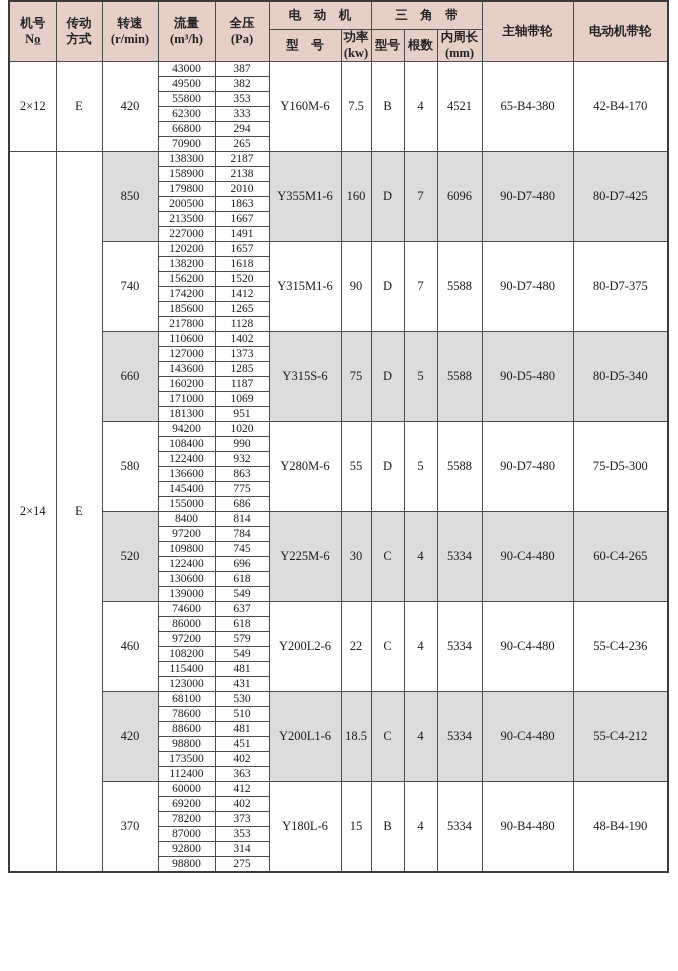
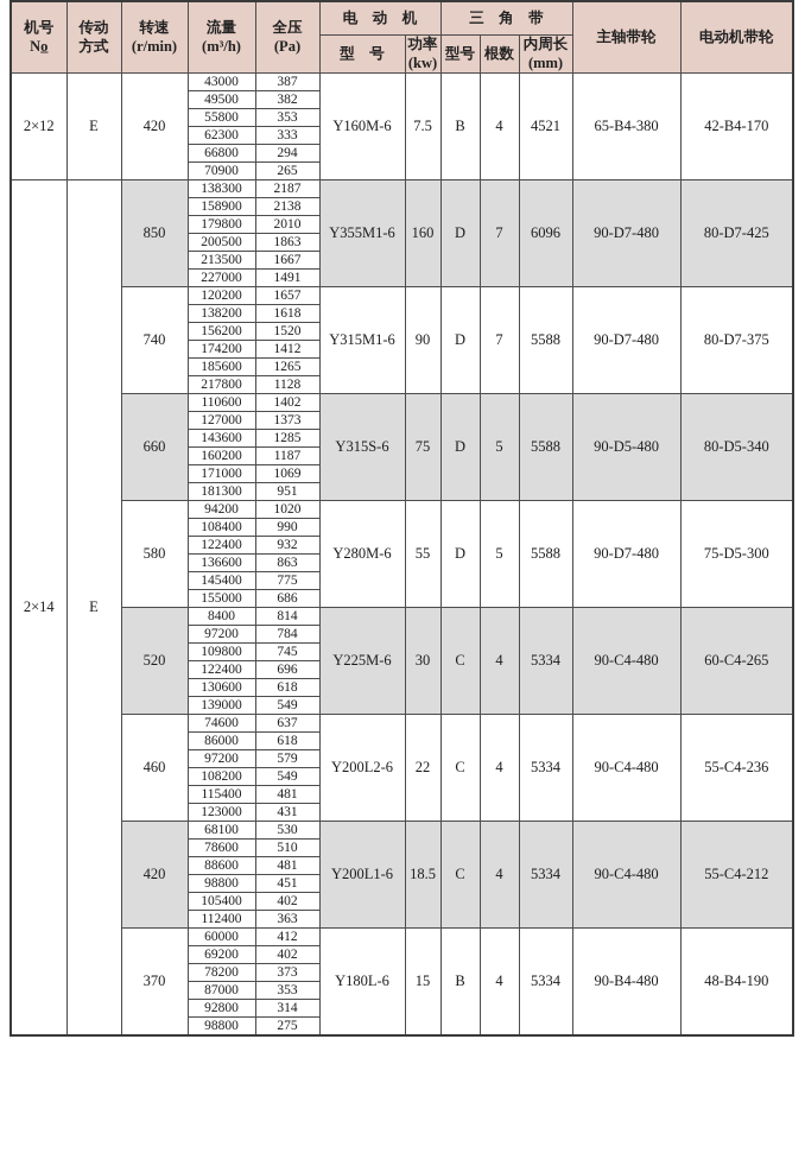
  机号 No̲	传动 方式	转速 (r/min)	流量 (m³/h)	全压 (Pa)	电 动 机	三 角 带	主轴带轮	电动机带轮
  型 号	功率 (kw)	型号	根数	内周长 (mm)
  2×12	E	420	43000	387	Y160M-6	7.5	B	4	4521	65-B4-380	42-B4-170
  49500	382
  55800	353
  62300	333
  66800	294
  70900	265
  2×14	E	850	138300	2187	Y355M1-6	160	D	7	6096	90-D7-480	80-D7-425
  158900	2138
  179800	2010
  200500	1863
  213500	1667
  227000	1491
  740	120200	1657	Y315M1-6	90	D	7	5588	90-D7-480	80-D7-375
  138200	1618
  156200	1520
  174200	1412
  185600	1265
  217800	1128
  660	110600	1402	Y315S-6	75	D	5	5588	90-D5-480	80-D5-340
  127000	1373
  143600	1285
  160200	1187
  171000	1069
  181300	951
  580	94200	1020	Y280M-6	55	D	5	5588	90-D7-480	75-D5-300
  108400	990
  122400	932
  136600	863
  145400	775
  155000	686
  520	8400	814	Y225M-6	30	C	4	5334	90-C4-480	60-C4-265
  97200	784
  109800	745
  122400	696
  130600	618
  139000	549
  460	74600	637	Y200L2-6	22	C	4	5334	90-C4-480	55-C4-236
  86000	618
  97200	579
  108200	549
  115400	481
  123000	431
  420	68100	530	Y200L1-6	18.5	C	4	5334	90-C4-480	55-C4-212
  78600	510
  88600	481
  98800	451
- 173500	402
+ 105400	402
  112400	363
  370	60000	412	Y180L-6	15	B	4	5334	90-B4-480	48-B4-190
  69200	402
  78200	373
  87000	353
  92800	314
  98800	275
